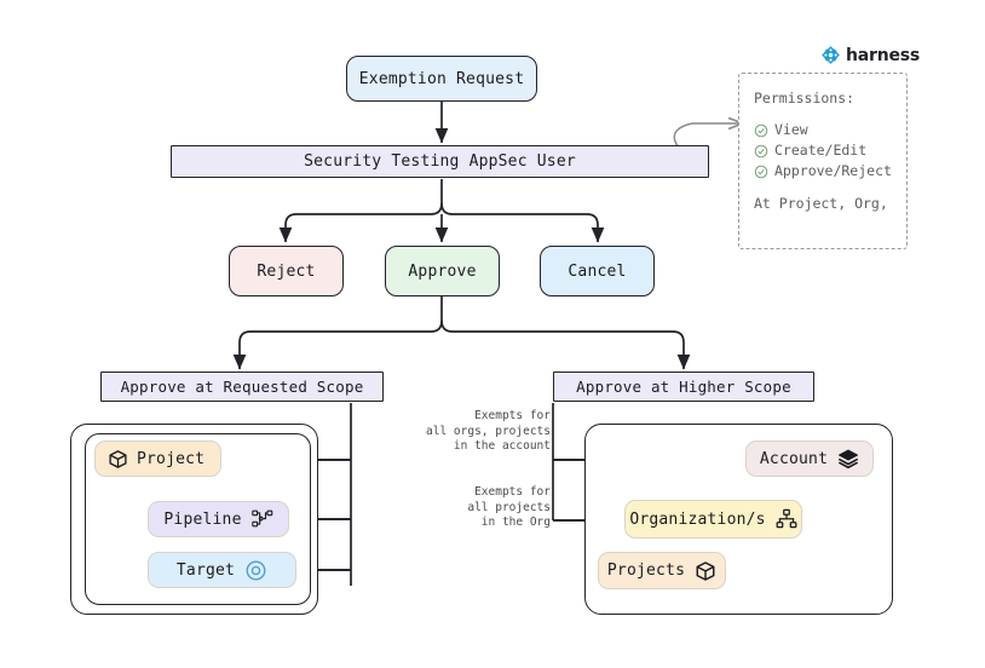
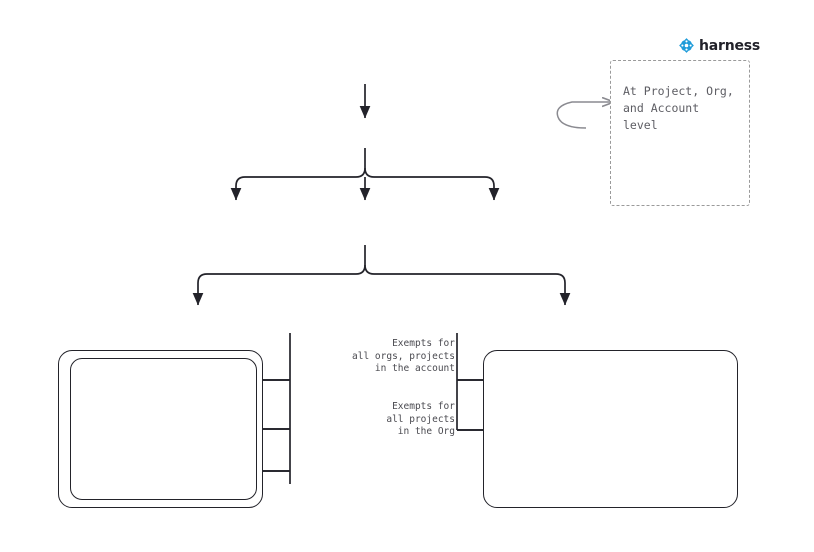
- Exemption Request
- Security Testing AppSec User
- Reject
- Approve
- Cancel
- Approve at Requested Scope
- Approve at Higher Scope
- Project
- Pipeline
- Target
- Account
- Organization/s
- Projects
  Exempts for
  all orgs, projects
  in the account
  Exempts for
  all projects
  in the Org
- Permissions:
- View
- Create/Edit
- Approve/Reject
  At Project, Org,
+ and Account level
  harness
